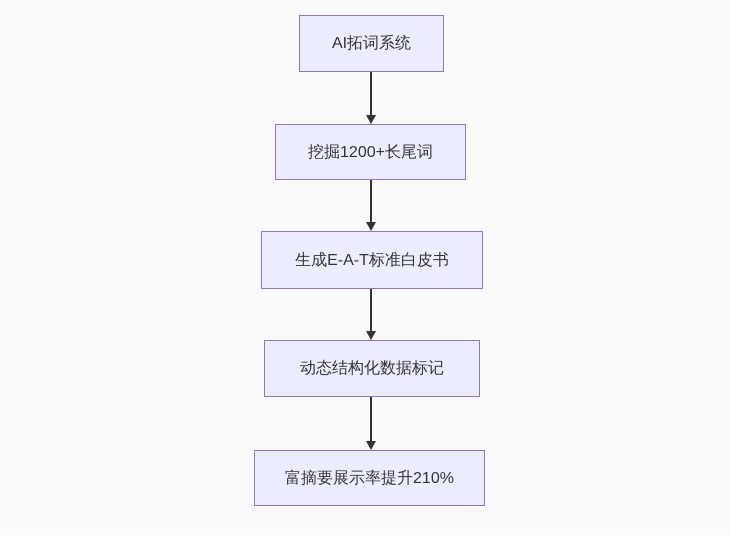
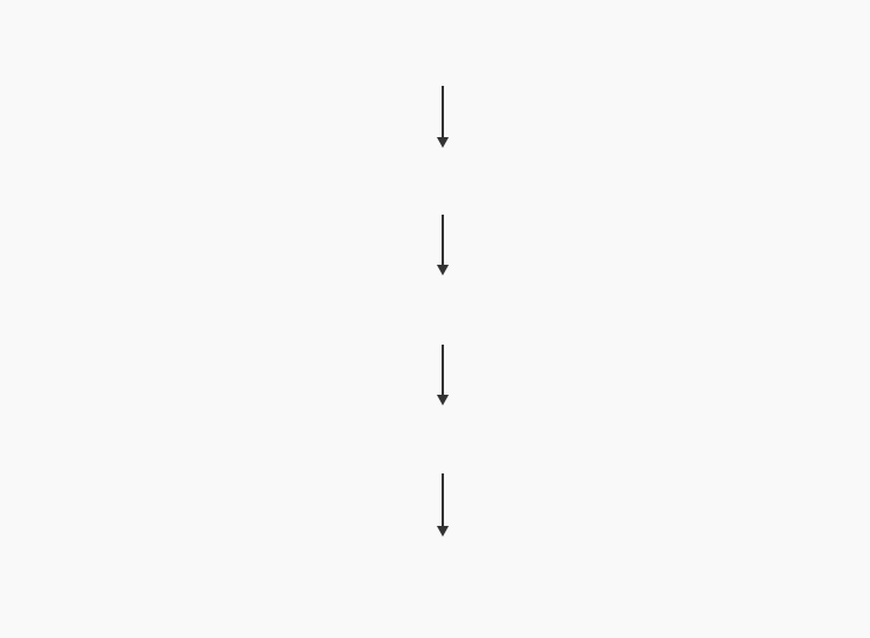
- AI拓词系统
- 挖掘1200+长尾词
- 生成E-A-T标准白皮书
- 动态结构化数据标记
- 富摘要展示率提升210%
